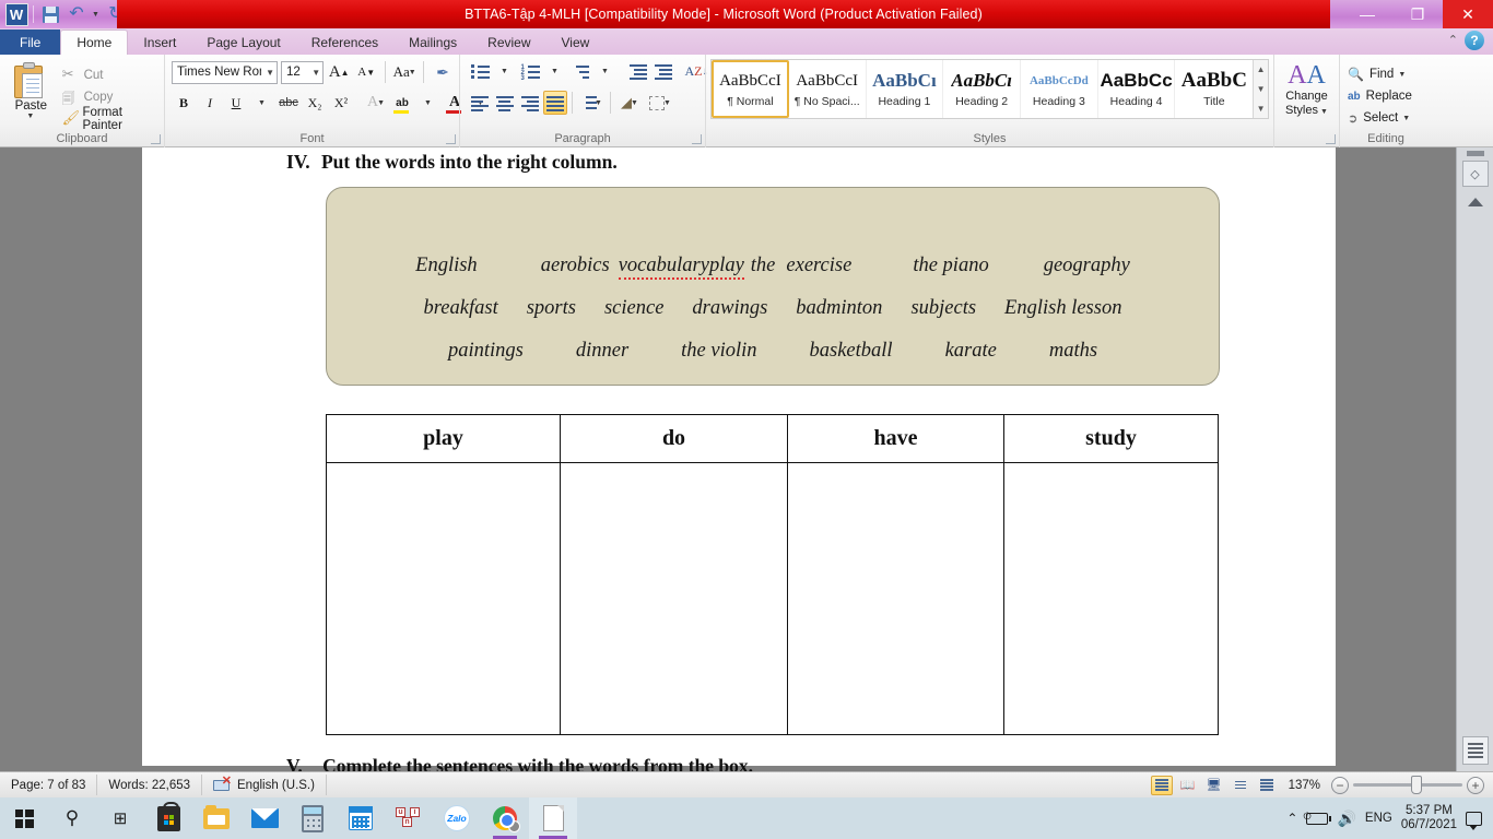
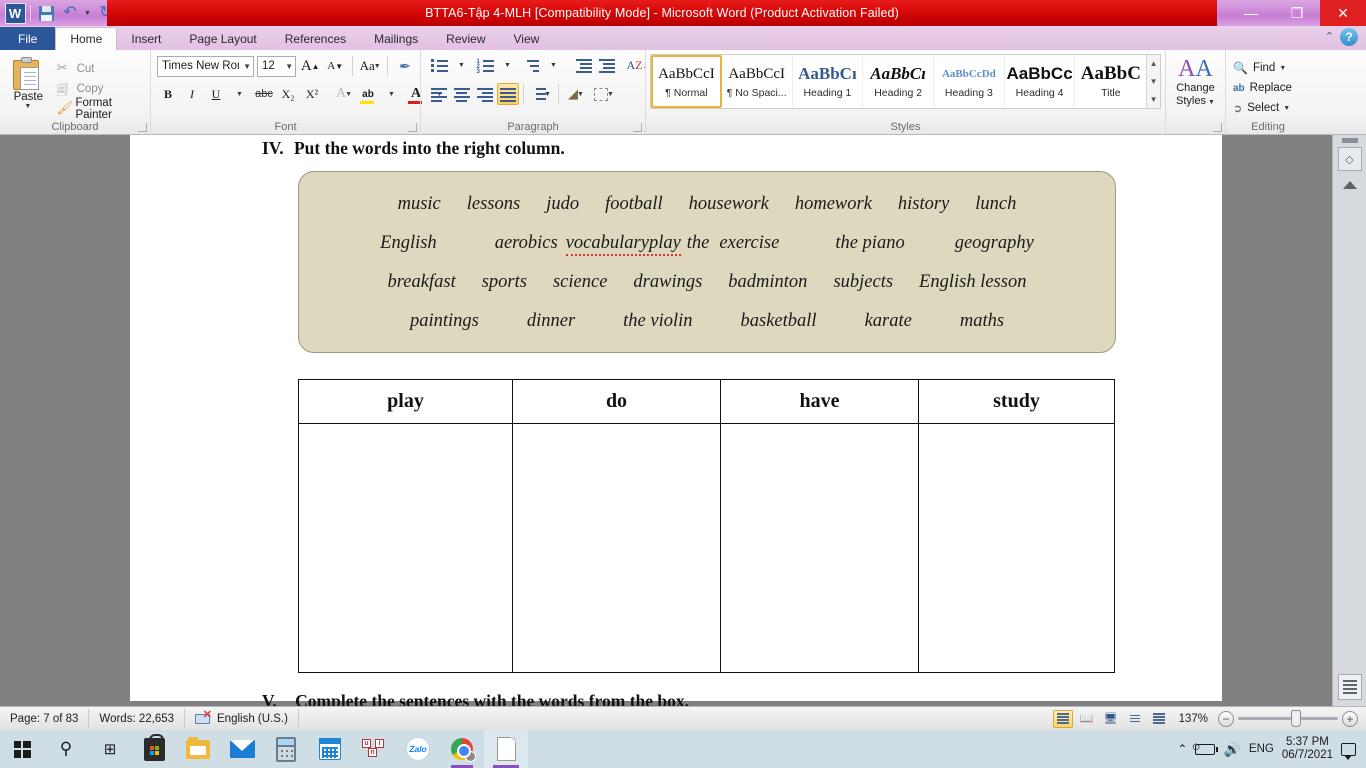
  W
  ↶
  ↻
  BTTA6-Tập 4-MLH [Compatibility Mode] - Microsoft Word (Product Activation Failed)
  —
  ❐
  ✕
  File
  Home
  Insert
  Page Layout
  References
  Mailings
  Review
  View
  ⌃
  ?
  Paste
  Cut
  Copy
  Format Painter
  Clipboard
  Times New Ro
  ▼
  12
  ▼
  A
  ▲
  A
  ▼
  Aa
  ▼
  ✒
  B
  I
  U
  abc
  X₂
  X²
  A
  ▼
  ab
  A
  Font
  A
  Z
  ↓
  ◢
  Paragraph
  AaBbCcI
  ¶ Normal
  AaBbCcI
  ¶ No Spaci...
  AaBbCı
  Heading 1
  AaBbCı
  Heading 2
  AaBbCcDd
  Heading 3
  AaBbCc
  Heading 4
  AaBbC
  Title
  ▲
  ▼
  ▼
  Styles
  AA
  Change
  Styles
  🔍
  Find
  ab
  Replace
  ➲
  Select
  Editing
  IV. Put the words into the right column.
+ music
+ lessons
+ judo
+ football
+ housework
+ homework
+ history
+ lunch
  English
  aerobics
  vocabularyplay
  the
  exercise
  the piano
  geography
  breakfast
  sports
  science
  drawings
  badminton
  subjects
  English lesson
  paintings
  dinner
  the violin
  basketball
  karate
  maths
  play	do	have	study
  V. Complete the sentences with the words from the box.
  ◇
  Page: 7 of 83
  Words: 22,653
  ✕
  English (U.S.)
  📖
  🖥
  137%
  −
  +
  ⚲
  ⊞
  Zalo
  ⌃
  ⏻
  🔊
  ENG
  5:37 PM
  06/7/2021
